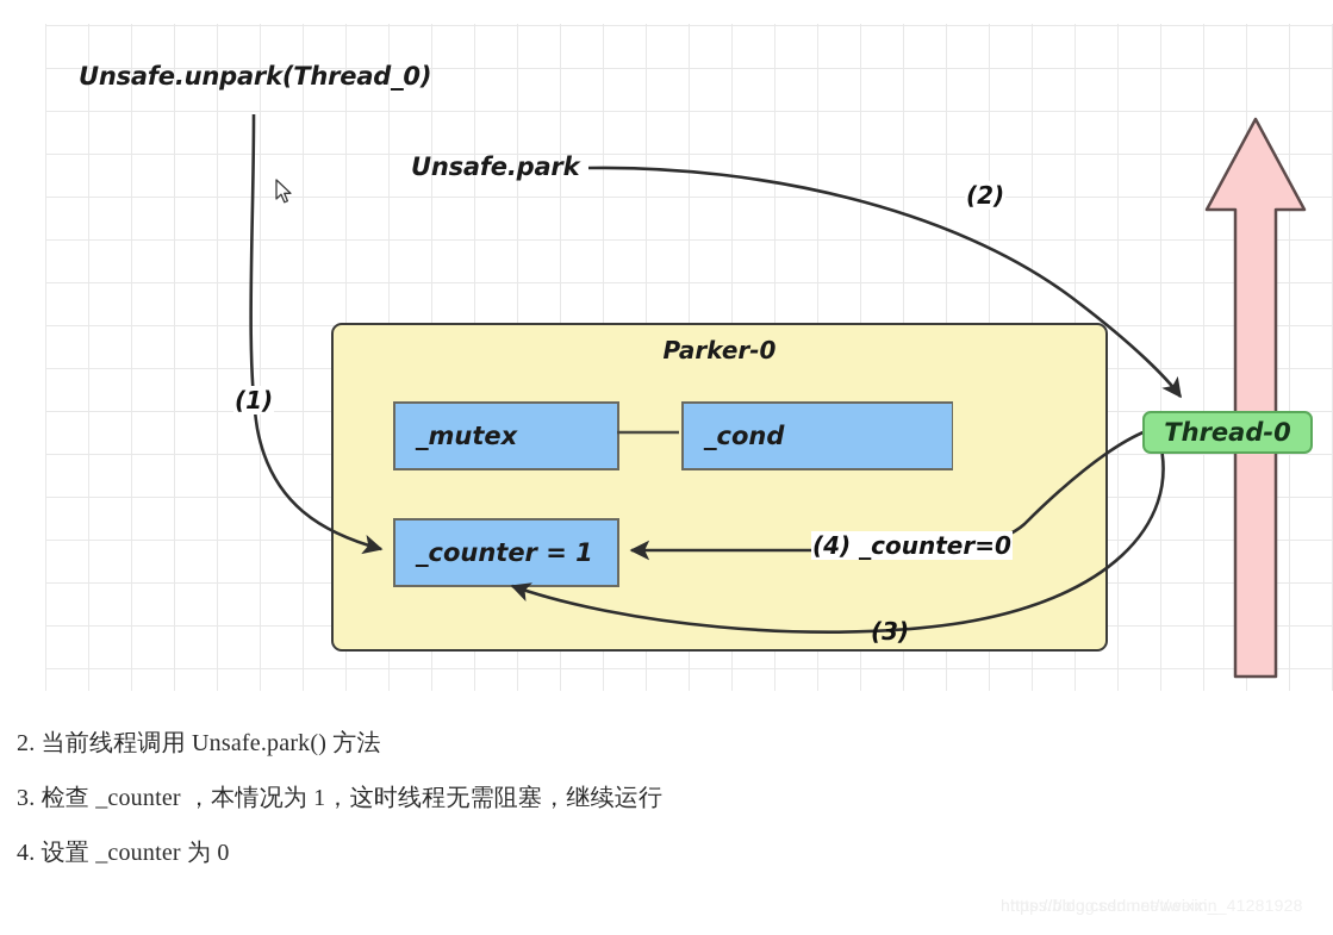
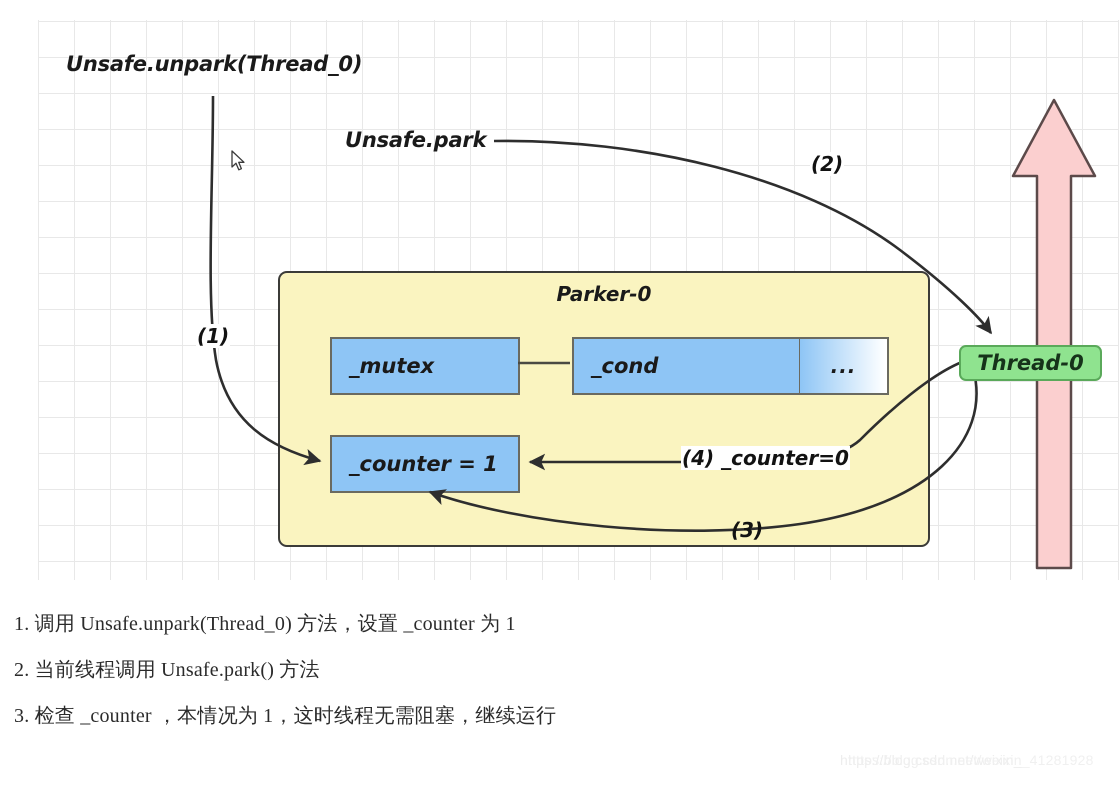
  Parker-0
  _mutex
  _cond
+ ...
  _counter = 1
  Unsafe.unpark(Thread_0)
  Unsafe.park
  (1)
  (2)
  (3)
  (4) _counter=0
  Thread-0
+ 1. 调用 Unsafe.unpark(Thread_0) 方法，设置 _counter 为 1
  2. 当前线程调用 Unsafe.park() 方法
  3. 检查 _counter ，本情况为 1，这时线程无需阻塞，继续运行
- 4. 设置 _counter 为 0
